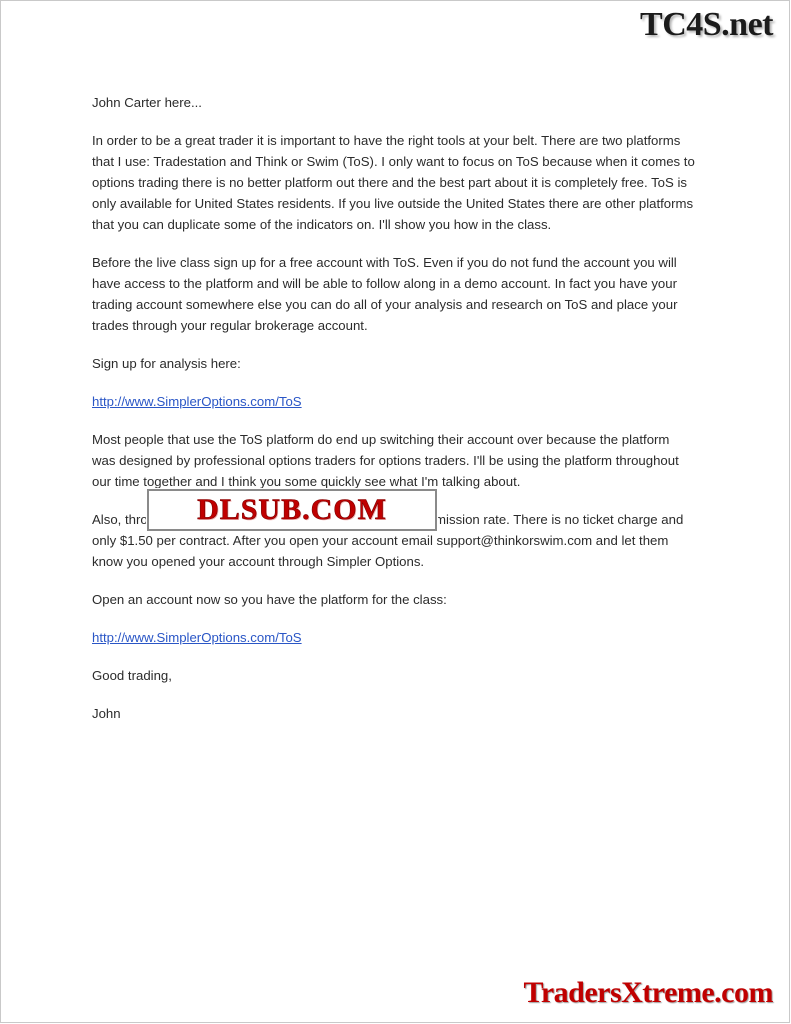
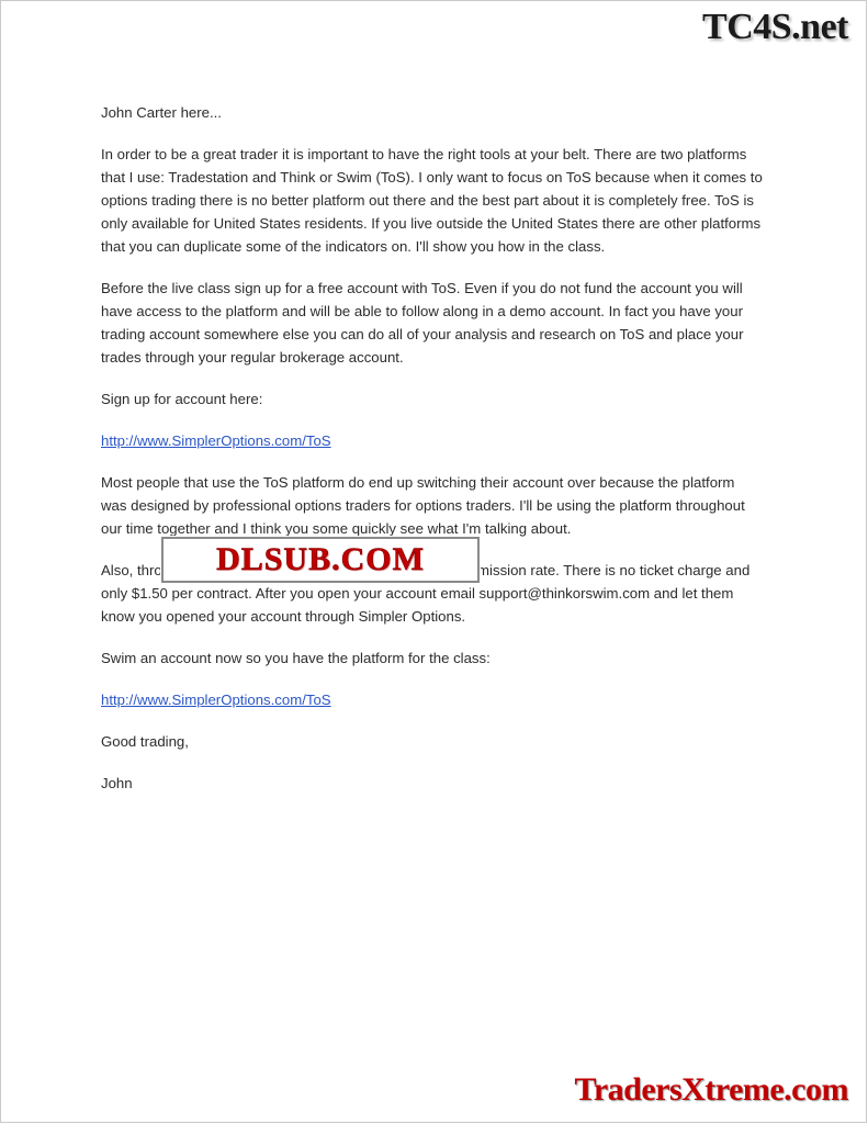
  TC4S.net
  John Carter here...
  In order to be a great trader it is important to have the right tools at your belt. There are two platforms that I use: Tradestation and Think or Swim (ToS). I only want to focus on ToS because when it comes to options trading there is no better platform out there and the best part about it is completely free. ToS is only available for United States residents. If you live outside the United States there are other platforms that you can duplicate some of the indicators on. I'll show you how in the class.
  Before the live class sign up for a free account with ToS. Even if you do not fund the account you will have access to the platform and will be able to follow along in a demo account. In fact you have your trading account somewhere else you can do all of your analysis and research on ToS and place your trades through your regular brokerage account.
- Sign up for analysis here:
+ Sign up for account here:
  http://www.SimplerOptions.com/ToS
  Most people that use the ToS platform do end up switching their account over because the platform was designed by professional options traders for options traders. I'll be using the platform throughout our time together and I think you some quickly see what I'm talking about.
  Also, thromission rate. There is no ticket charge and only $1.50 per contract. After you open your account email support@thinkorswim.com and let them know you opened your account through Simpler Options.
- Open an account now so you have the platform for the class:
+ Swim an account now so you have the platform for the class:
  http://www.SimplerOptions.com/ToS
  Good trading,
  John
  DLSUB.COM
  TradersXtreme.com
